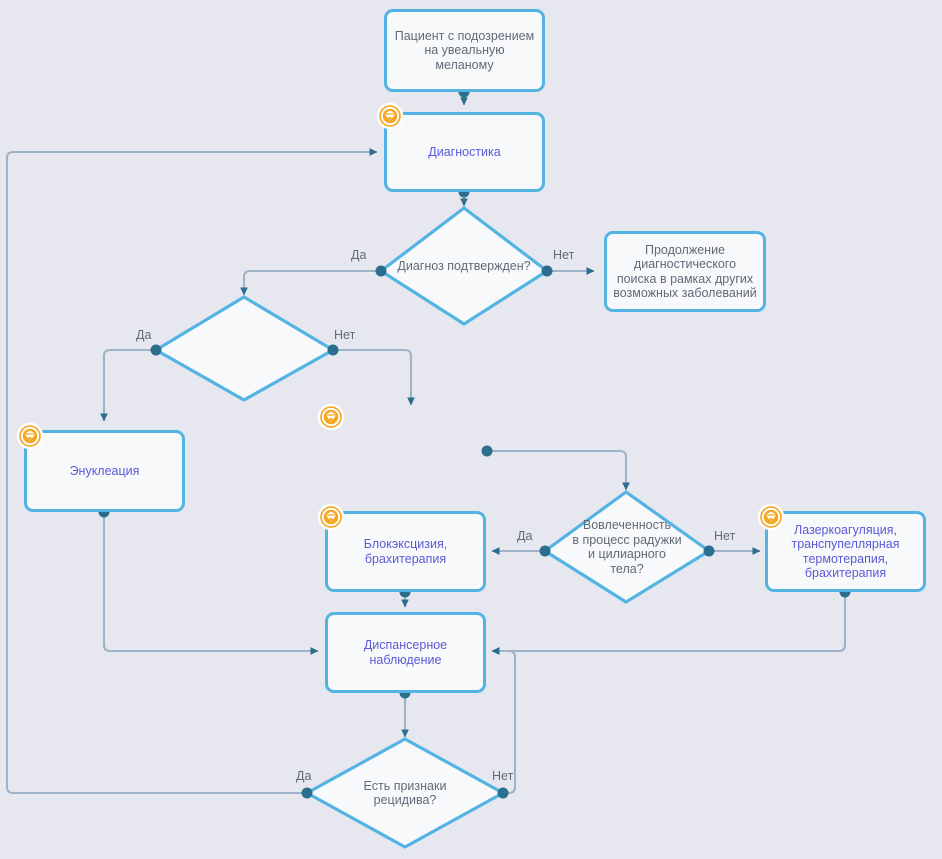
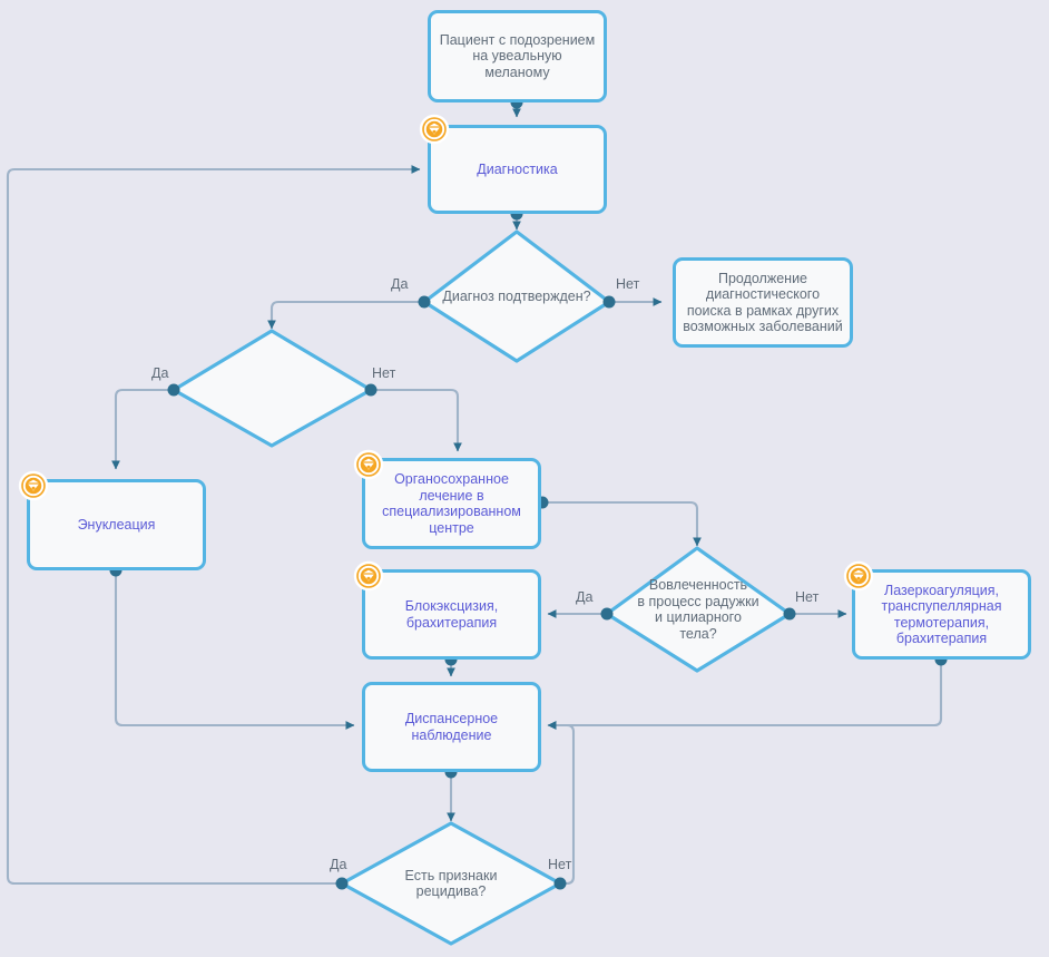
  Пациент с подозрением
  на увеальную
  меланому
  Диагностика
  Продолжение
  диагностического
  поиска в рамках других
  возможных заболеваний
  Энуклеация
+ Органосохранное
+ лечение в
+ специализированном
+ центре
  Блокэксцизия,
  брахитерапия
  Лазеркоагуляция,
  транспупеллярная
  термотерапия,
  брахитерапия
  Диспансерное
  наблюдение
  Диагноз подтвержден?
  Вовлеченность
  в процесс радужки
  и цилиарного
  тела?
  Есть признаки
  рецидива?
  Да
  Нет
  Да
  Нет
  Да
  Нет
  Да
  Нет
